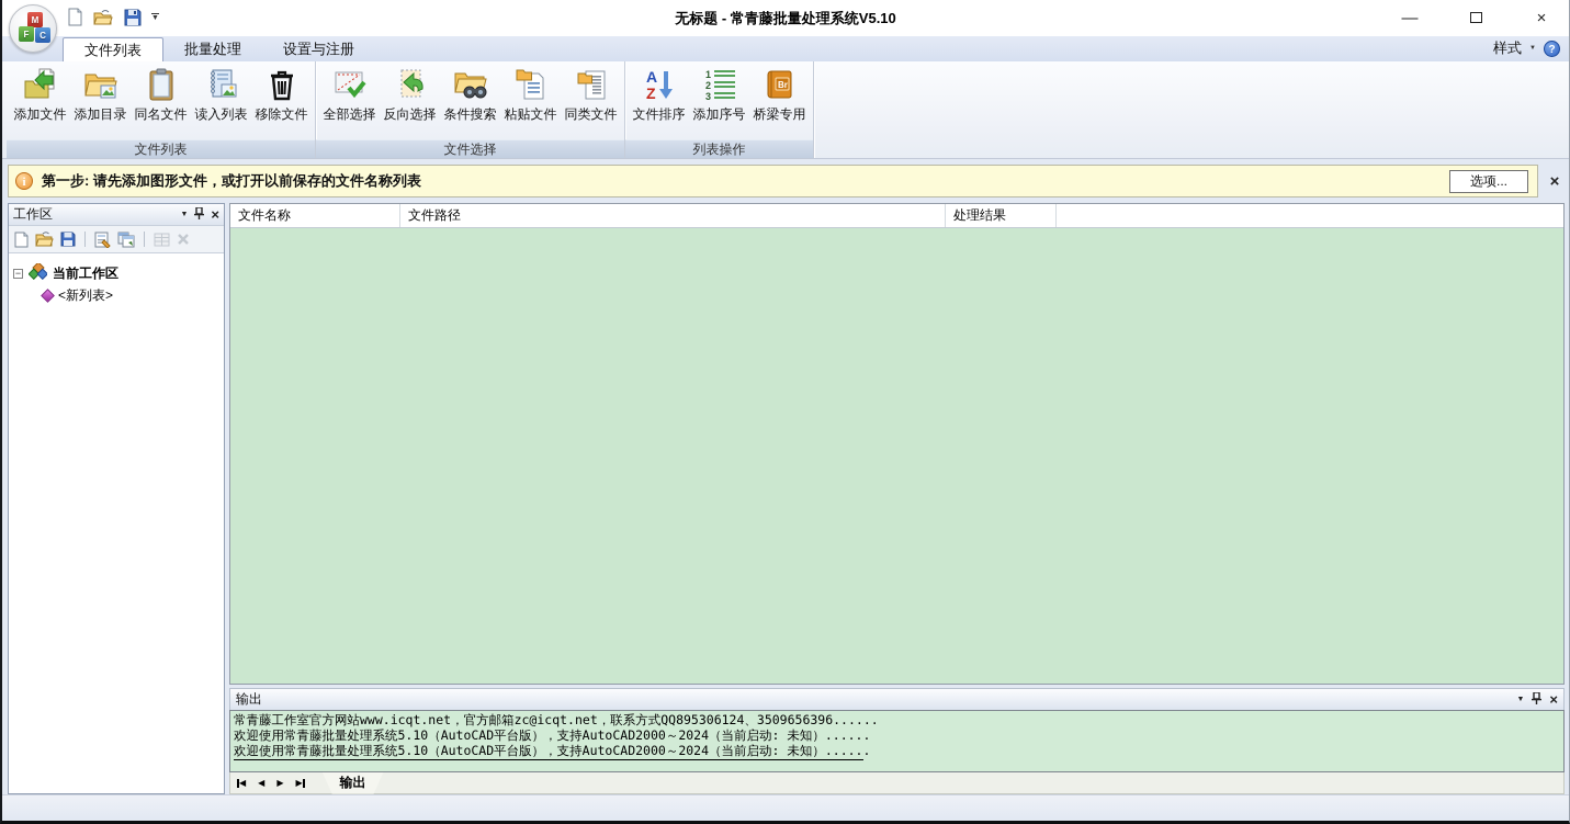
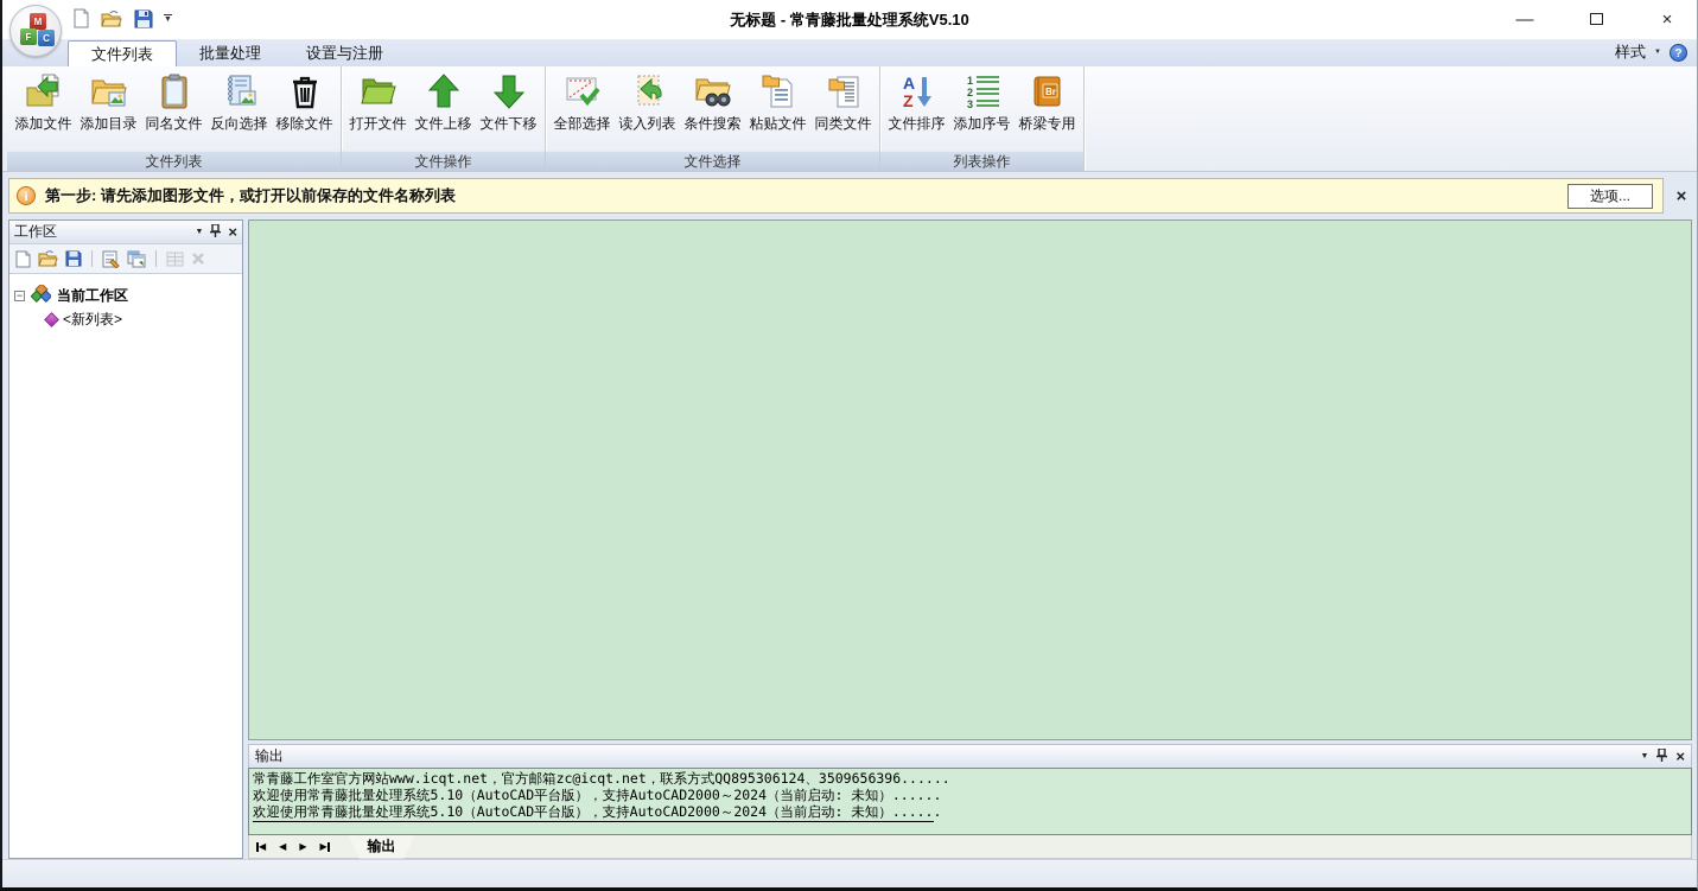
  M
  F
  C
  无标题 - 常青藤批量处理系统V5.10
  —
  ×
  文件列表
  批量处理
  设置与注册
  样式
  ?
  添加文件
  添加目录
  同名文件
- 读入列表
+ 反向选择
  移除文件
  文件列表
+ 打开文件
+ 文件上移
+ 文件下移
+ 文件操作
  全部选择
- 反向选择
+ 读入列表
  条件搜索
  粘贴文件
  同类文件
  文件选择
  A
  Z
  文件排序
  1
  2
  3
  添加序号
  Br
  桥梁专用
  列表操作
  i
  第一步: 请先添加图形文件，或打开以前保存的文件名称列表
  选项...
  ×
  工作区
  ×
  −
  当前工作区
  <新列表>
- 文件名称
- 文件路径
- 处理结果
  输出
  ×
  常青藤工作室官方网站www.icqt.net，官方邮箱zc@icqt.net，联系方式QQ895306124、3509656396......
  欢迎使用常青藤批量处理系统5.10（AutoCAD平台版），支持AutoCAD2000～2024（当前启动: 未知）......
  欢迎使用常青藤批量处理系统5.10（AutoCAD平台版），支持AutoCAD2000～2024（当前启动: 未知）......
  ◀
  ◀
  ▶
  ▶
  输出
